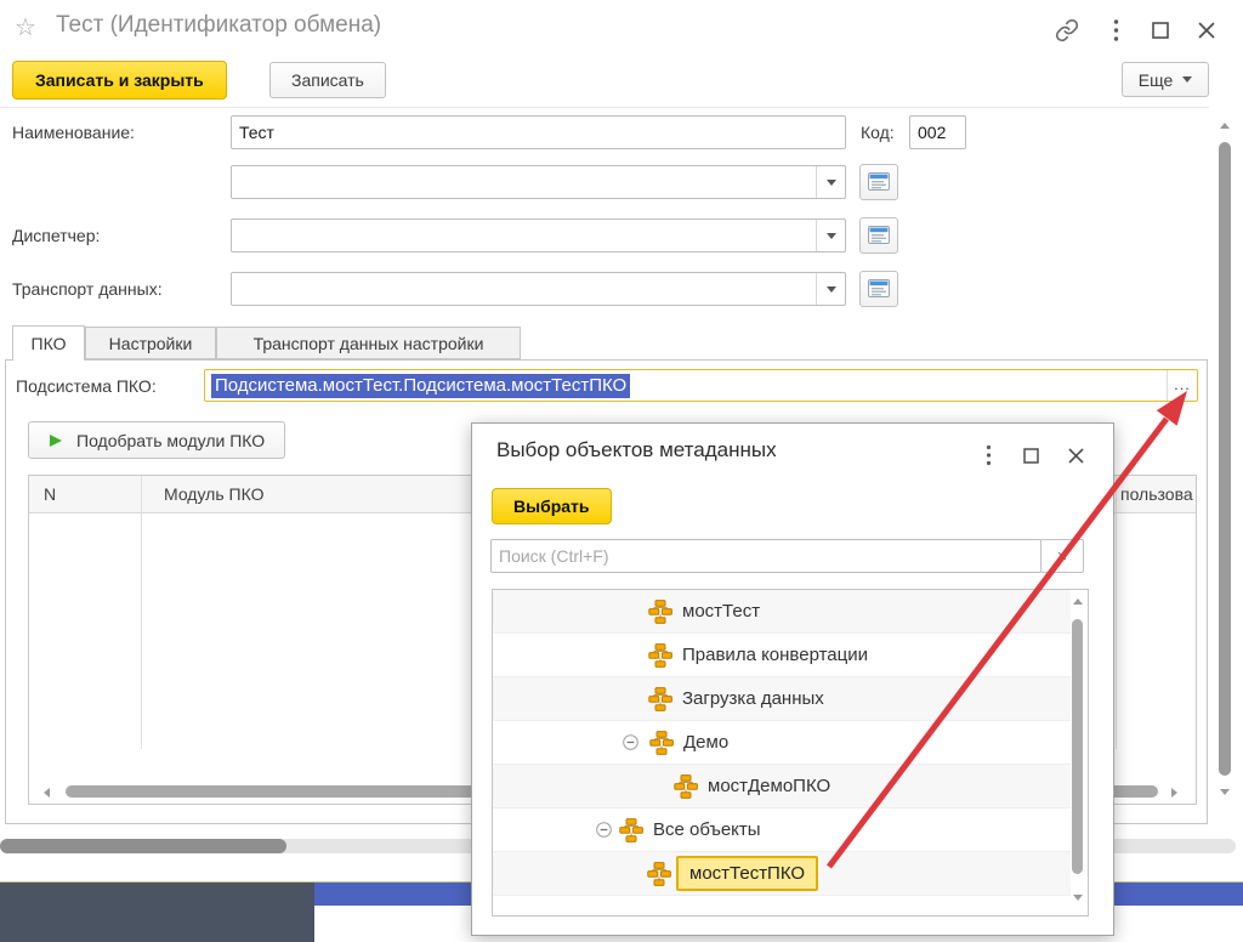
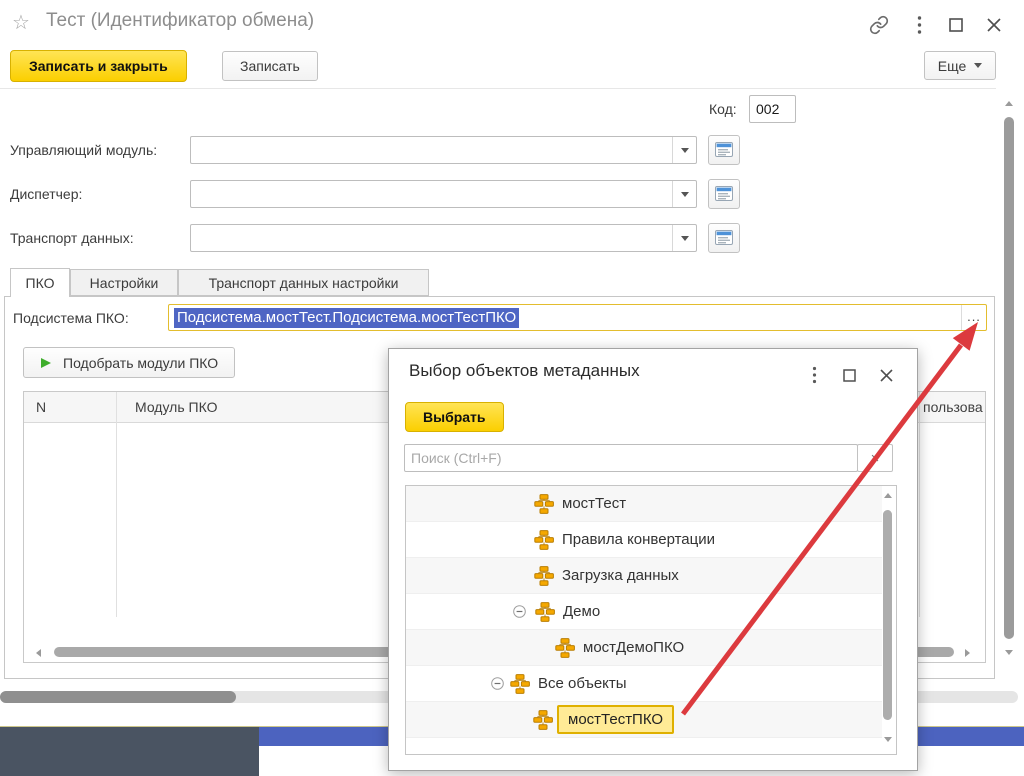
  ☆
  Тест (Идентификатор обмена)
  Записать и закрыть
  Записать
  Еще
- Наименование:
- Тест
  Код:
  002
+ Управляющий модуль:
  Диспетчер:
  Транспорт данных:
  ПКО
  Настройки
  Транспорт данных настройки
  Подсистема ПКО:
  Подсистема.мостТест.Подсистема.мостТестПКО
  ...
  Подобрать модули ПКО
  N
  Модуль ПКО
  пользова
  Выбор объектов метаданных
  Выбрать
  Поиск (Ctrl+F)
  мостТест
  Правила конвертации
  Загрузка данных
  Демо
  мостДемоПКО
  Все объекты
  мостТестПКО
